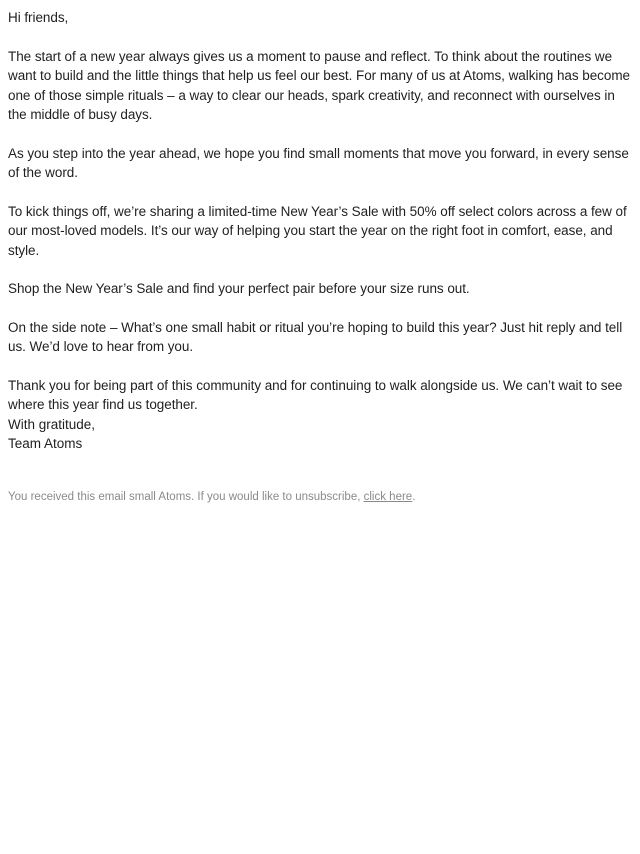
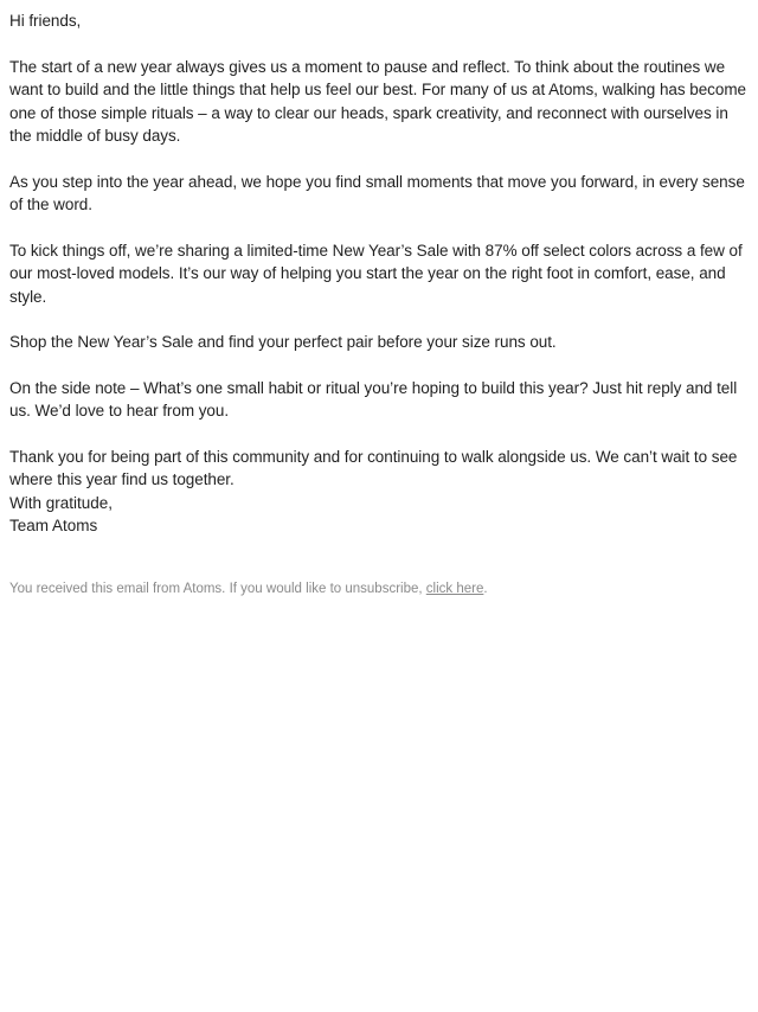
  Hi friends,
  The start of a new year always gives us a moment to pause and reflect. To think about the routines we want to build and the little things that help us feel our best. For many of us at Atoms, walking has become one of those simple rituals – a way to clear our heads, spark creativity, and reconnect with ourselves in the middle of busy days.
  As you step into the year ahead, we hope you find small moments that move you forward, in every sense of the word.
- To kick things off, we’re sharing a limited-time New Year’s Sale with 50% off select colors across a few of our most-loved models. It’s our way of helping you start the year on the right foot in comfort, ease, and style.
+ To kick things off, we’re sharing a limited-time New Year’s Sale with 87% off select colors across a few of our most-loved models. It’s our way of helping you start the year on the right foot in comfort, ease, and style.
  Shop the New Year’s Sale and find your perfect pair before your size runs out.
  On the side note – What’s one small habit or ritual you’re hoping to build this year? Just hit reply and tell us. We’d love to hear from you.
  Thank you for being part of this community and for continuing to walk alongside us. We can’t wait to see where this year find us together.
  With gratitude,
  Team Atoms
- You received this email small Atoms. If you would like to unsubscribe, click here.
+ You received this email from Atoms. If you would like to unsubscribe, click here.
